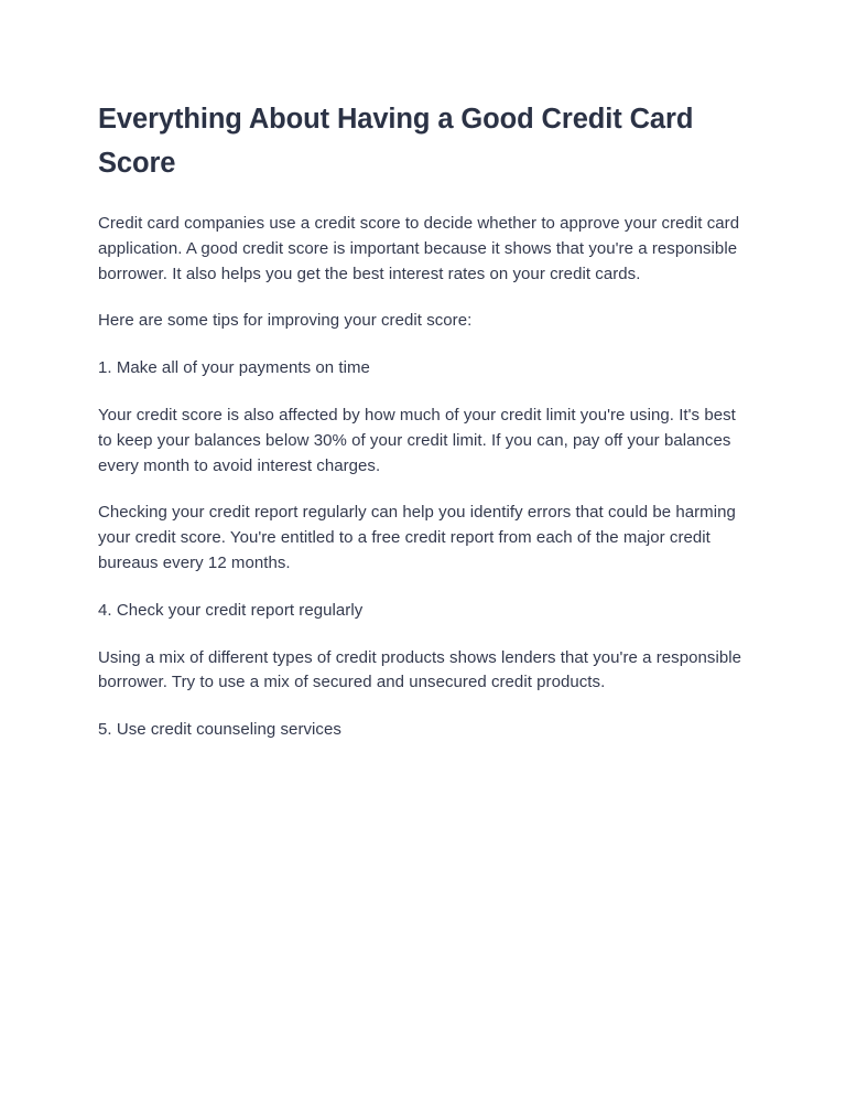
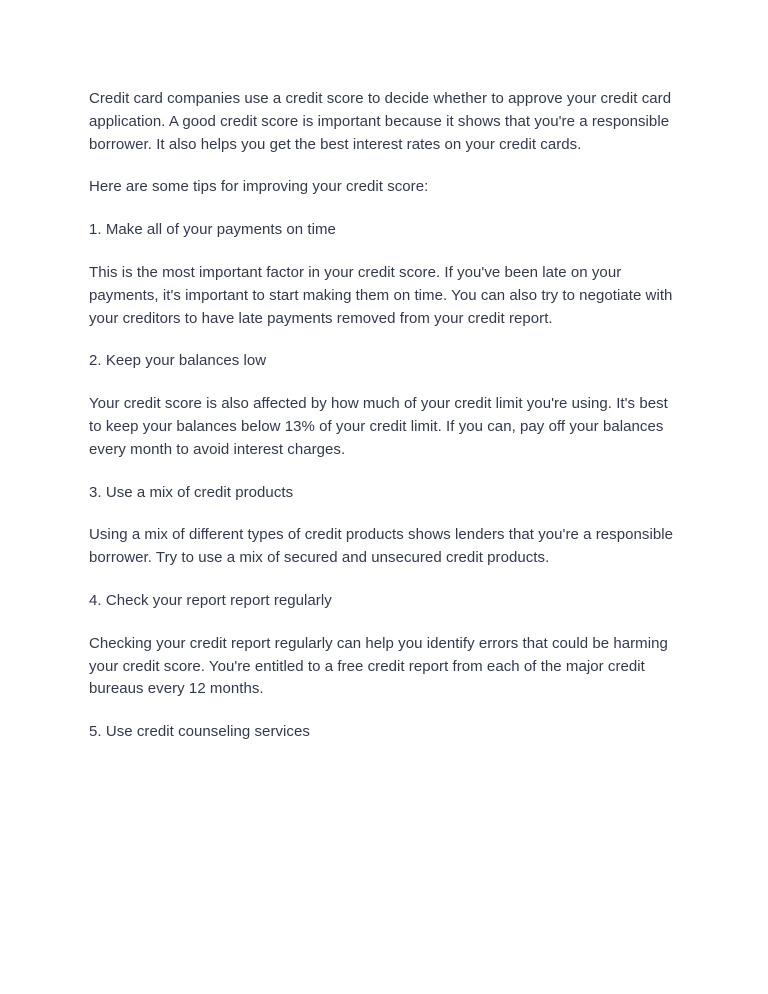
- Everything About Having a Good Credit Card Score
  Credit card companies use a credit score to decide whether to approve your credit card application. A good credit score is important because it shows that you're a responsible borrower. It also helps you get the best interest rates on your credit cards.
  Here are some tips for improving your credit score:
  1. Make all of your payments on time
+ This is the most important factor in your credit score. If you've been late on your payments, it's important to start making them on time. You can also try to negotiate with your creditors to have late payments removed from your credit report.
+ 2. Keep your balances low
- Your credit score is also affected by how much of your credit limit you're using. It's best to keep your balances below 30% of your credit limit. If you can, pay off your balances every month to avoid interest charges.
+ Your credit score is also affected by how much of your credit limit you're using. It's best to keep your balances below 13% of your credit limit. If you can, pay off your balances every month to avoid interest charges.
+ 3. Use a mix of credit products
- Checking your credit report regularly can help you identify errors that could be harming your credit score. You're entitled to a free credit report from each of the major credit bureaus every 12 months.
+ Using a mix of different types of credit products shows lenders that you're a responsible borrower. Try to use a mix of secured and unsecured credit products.
- 4. Check your credit report regularly
+ 4. Check your report report regularly
- Using a mix of different types of credit products shows lenders that you're a responsible borrower. Try to use a mix of secured and unsecured credit products.
+ Checking your credit report regularly can help you identify errors that could be harming your credit score. You're entitled to a free credit report from each of the major credit bureaus every 12 months.
  5. Use credit counseling services
